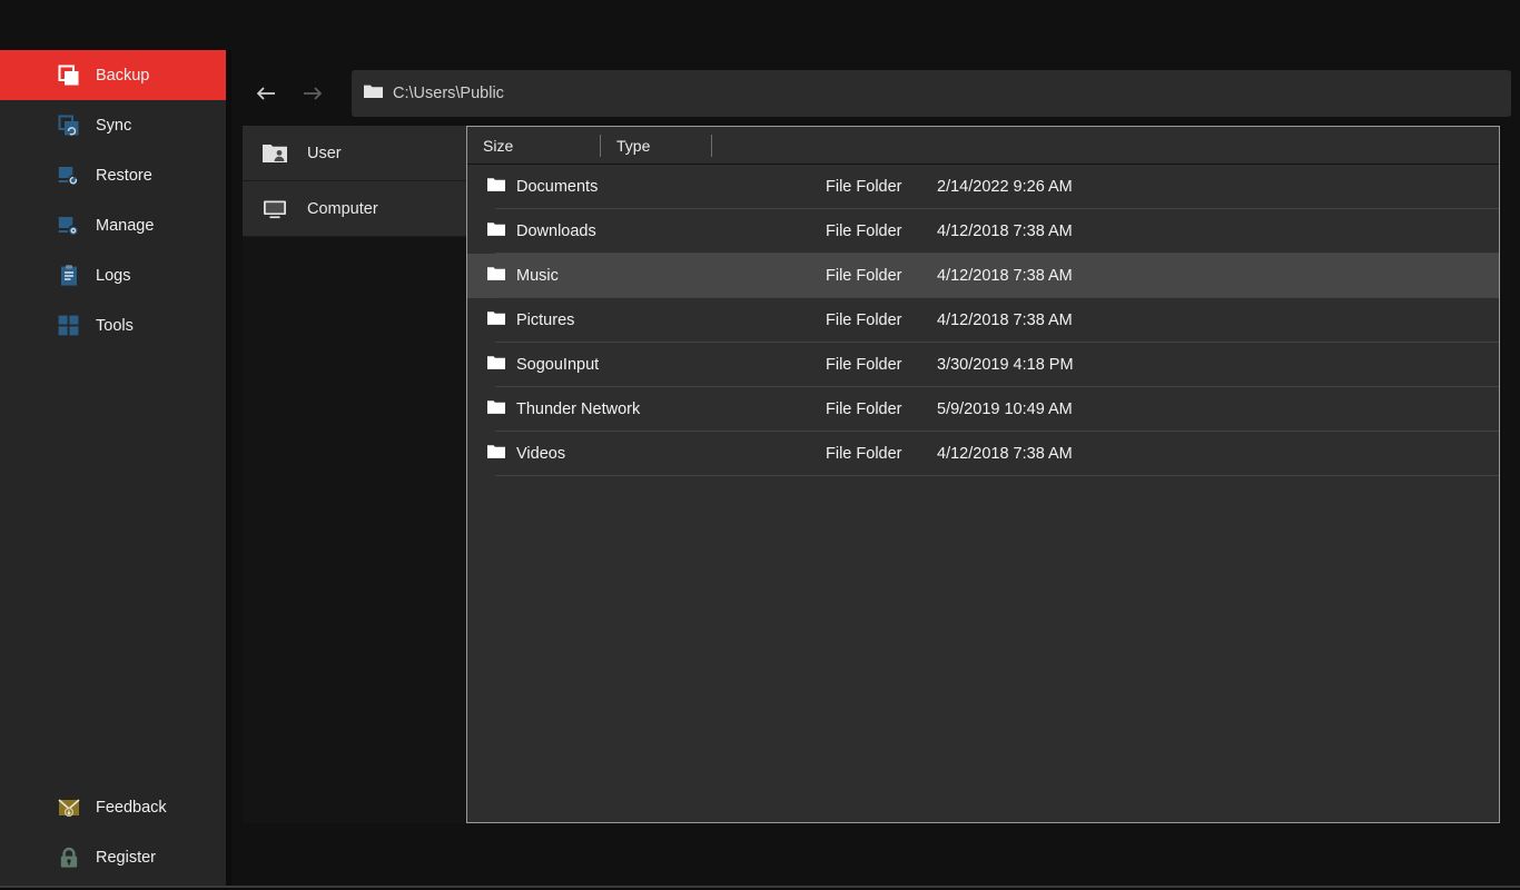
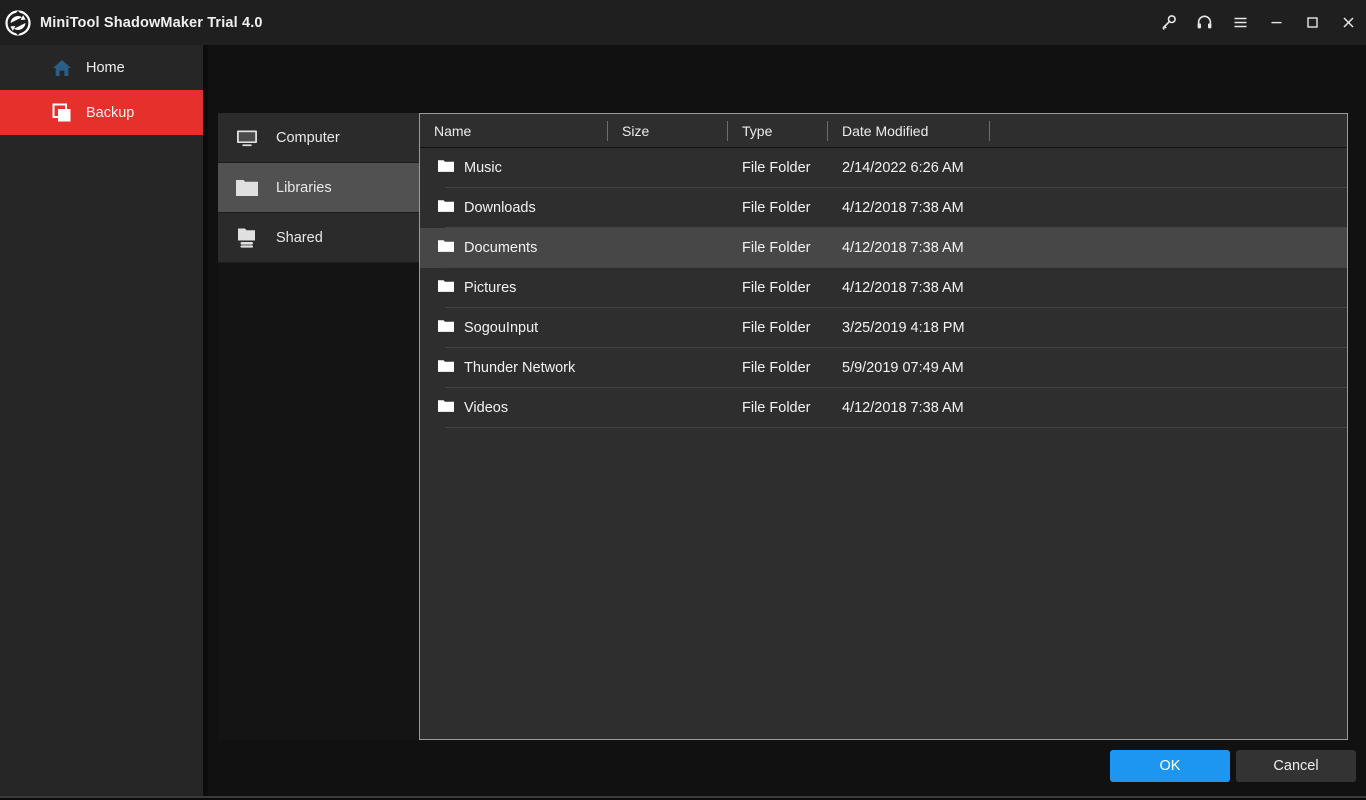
+ MiniTool ShadowMaker Trial 4.0
+ Home
  Backup
- Sync
- Restore
- Manage
- Logs
- Tools
- Feedback
- Register
- C:\Users\Public
- User
  Computer
+ Libraries
+ Shared
+ Name
  Size
  Type
+ Date Modified
- Documents
+ Music
  File Folder
- 2/14/2022 9:26 AM
+ 2/14/2022 6:26 AM
  Downloads
  File Folder
  4/12/2018 7:38 AM
- Music
+ Documents
  File Folder
  4/12/2018 7:38 AM
  Pictures
  File Folder
  4/12/2018 7:38 AM
  SogouInput
  File Folder
- 3/30/2019 4:18 PM
+ 3/25/2019 4:18 PM
  Thunder Network
  File Folder
- 5/9/2019 10:49 AM
+ 5/9/2019 07:49 AM
  Videos
  File Folder
  4/12/2018 7:38 AM
+ OK
+ Cancel
